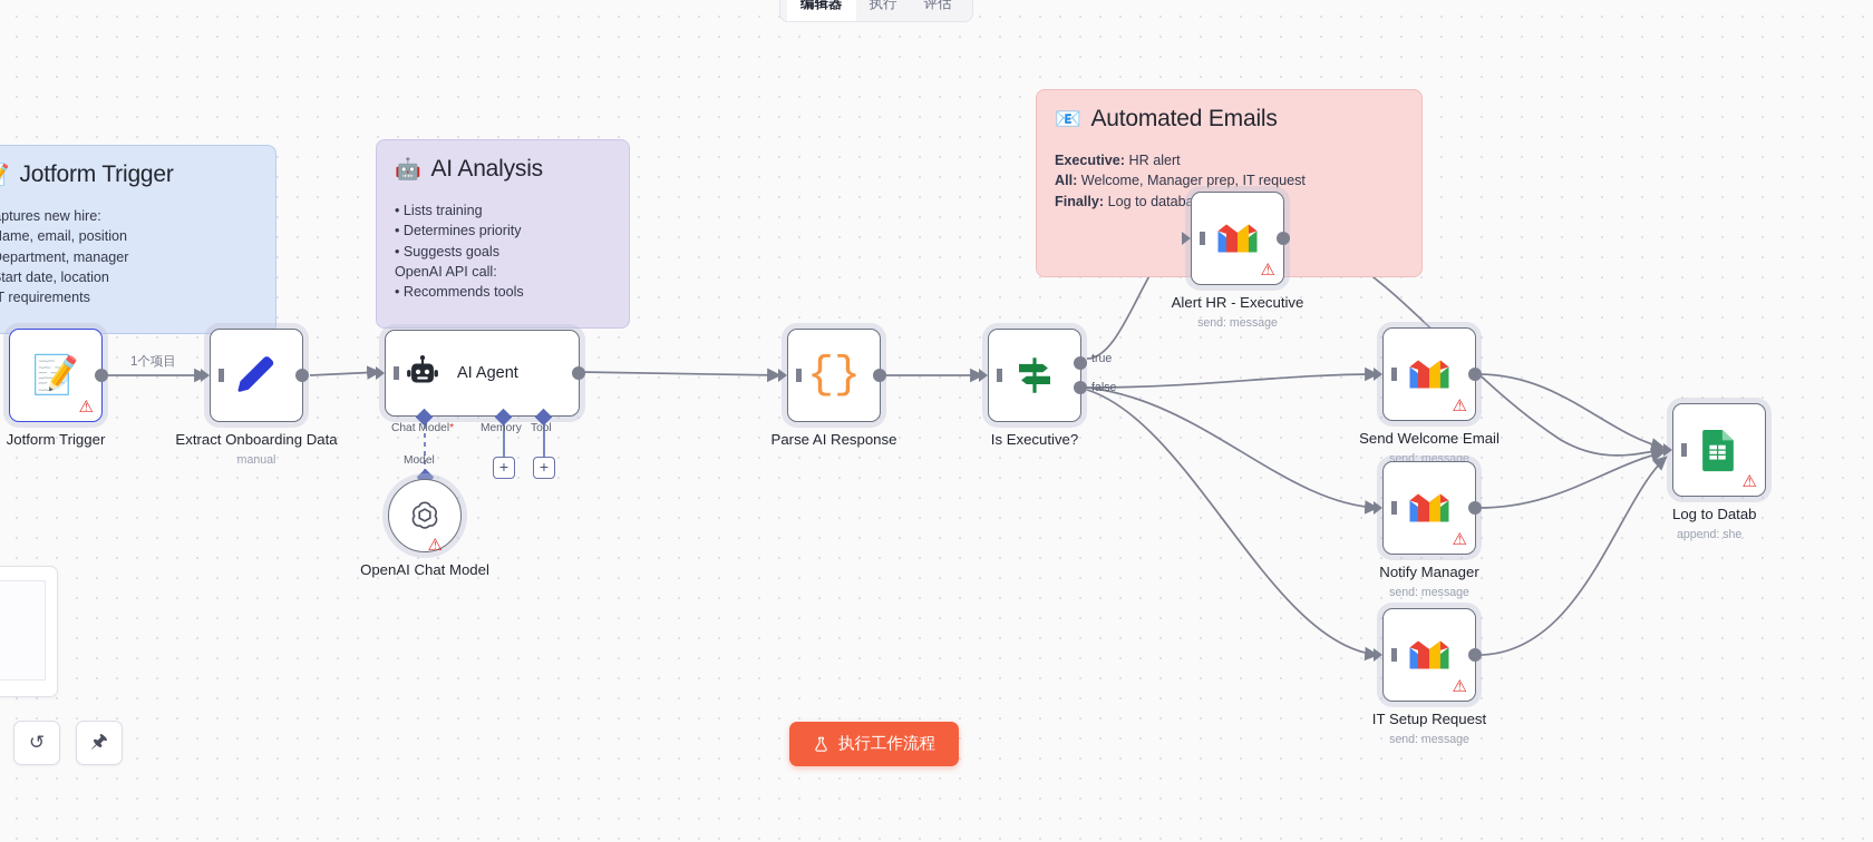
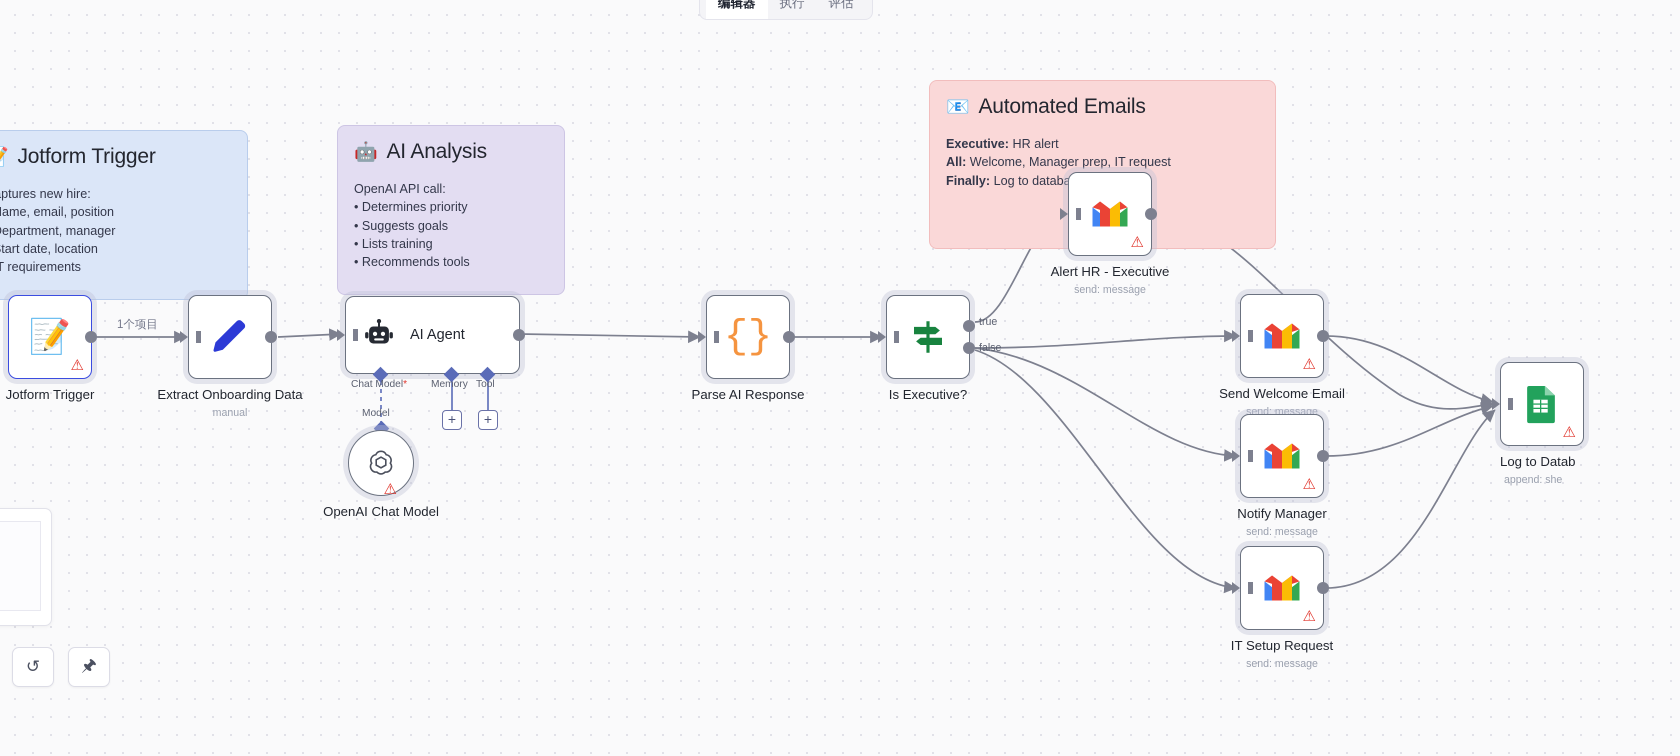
  编辑器
  执行
  评估
  Jotform Trigger
  ptures new hire:
  ame, email, position
  epartment, manager
  tart date, location
  T requirements
  🤖
  AI Analysis
- • Lists training
+ OpenAI API call:
  • Determines priority
  • Suggests goals
- OpenAI API call:
+ • Lists training
  • Recommends tools
  📧
  Automated Emails
  Executive: HR alert
  All: Welcome, Manager prep, IT request
  Finally: Log to datab
  📝
  ⚠
  Jotform Trigger
  1个项目
  Extract Onboarding Data
  manual
  AI Agent
  Chat Model*
  Model
  Memory
  +
  Tool
  +
  ⚠
  OpenAI Chat Model
  {}
  Parse AI Response
  Is Executive?
  true
  false
  ⚠
  Alert HR - Executive
  send: message
  ⚠
  Send Welcome Email
  send: message
  ⚠
  Notify Manager
  send: message
  ⚠
  IT Setup Request
  send: message
  ⚠
  Log to Datab
  append: she
  ↺
  🖈
- 执行工作流程
